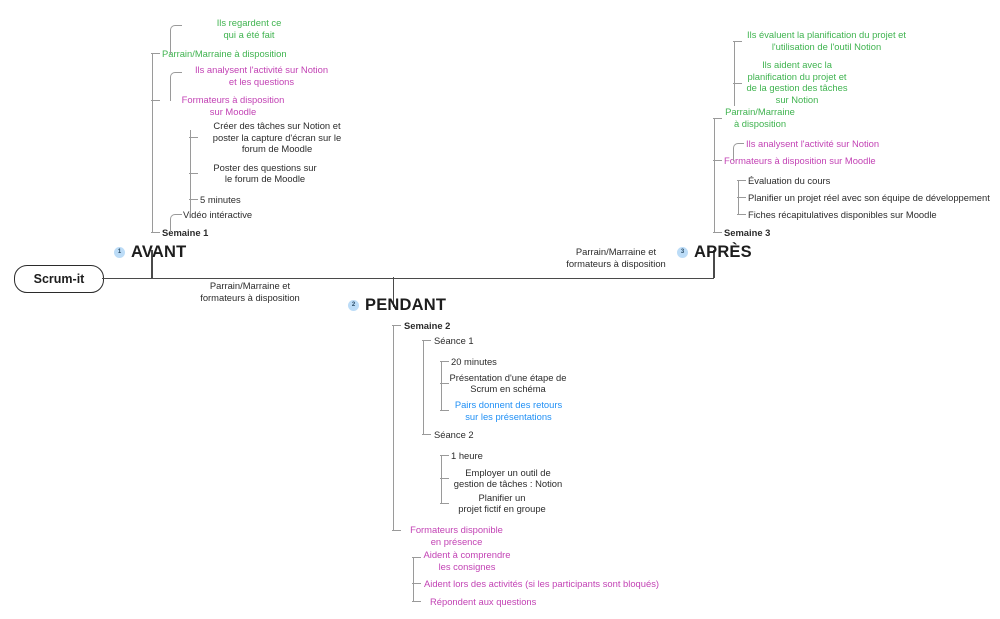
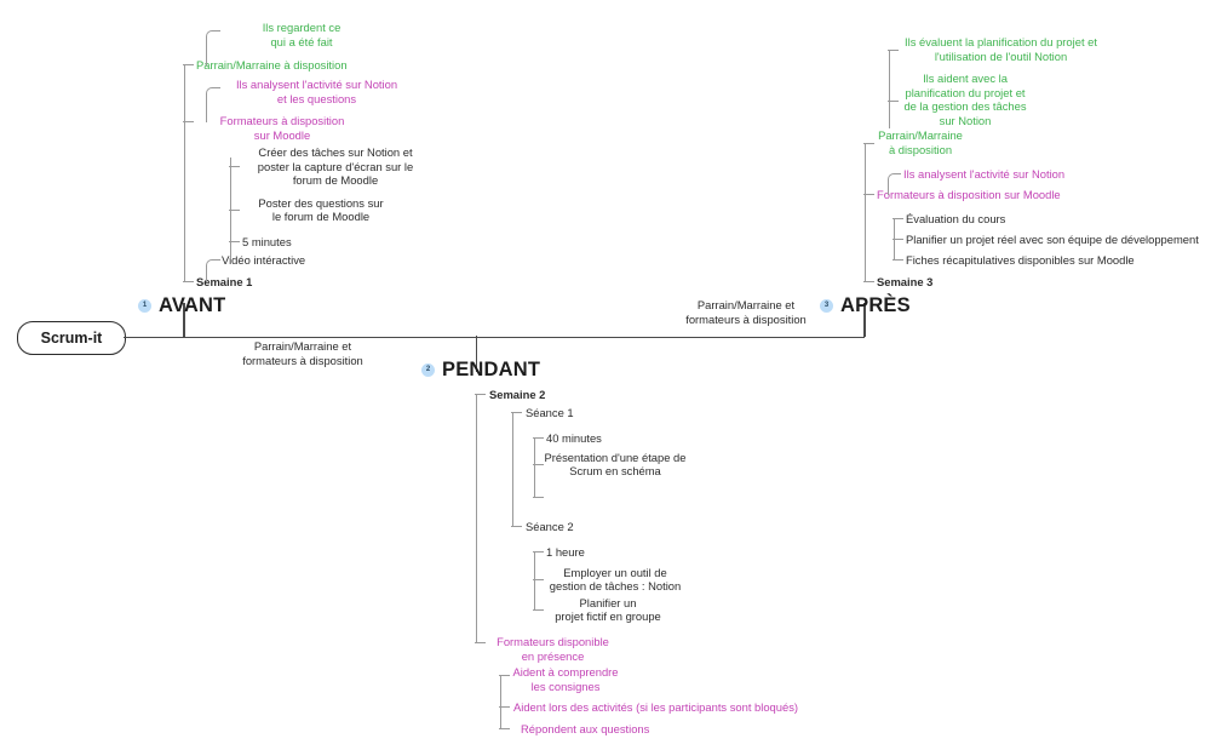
  Scrum-it
  Parrain/Marraine et
  formateurs à disposition
  Parrain/Marraine et
  formateurs à disposition
  AVANT
  PENDANT
  APRÈS
  Parrain/Marraine à disposition
  Ils regardent ce
  qui a été fait
  Formateurs à disposition
  sur Moodle
  Ils analysent l'activité sur Notion
  et les questions
  Semaine 1
  Vidéo intéractive
  5 minutes
  Poster des questions sur
  le forum de Moodle
  Créer des tâches sur Notion et
  poster la capture d'écran sur le
  forum de Moodle
  Semaine 2
  Séance 1
- 20 minutes
+ 40 minutes
  Présentation d'une étape de
  Scrum en schéma
- Pairs donnent des retours
- sur les présentations
  Séance 2
  1 heure
  Employer un outil de
  gestion de tâches : Notion
  Planifier un
  projet fictif en groupe
  Formateurs disponible
  en présence
  Aident à comprendre
  les consignes
  Aident lors des activités (si les participants sont bloqués)
  Répondent aux questions
  Parrain/Marraine
  à disposition
  Ils évaluent la planification du projet et
  l'utilisation de l'outil Notion
  Ils aident avec la
  planification du projet et
  de la gestion des tâches
  sur Notion
  Formateurs à disposition sur Moodle
  Ils analysent l'activité sur Notion
  Semaine 3
  Évaluation du cours
  Planifier un projet réel avec son équipe de développement
  Fiches récapitulatives disponibles sur Moodle
